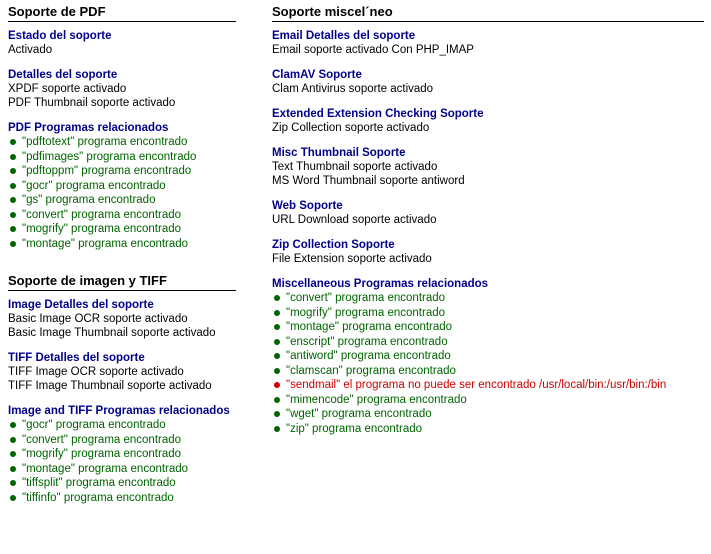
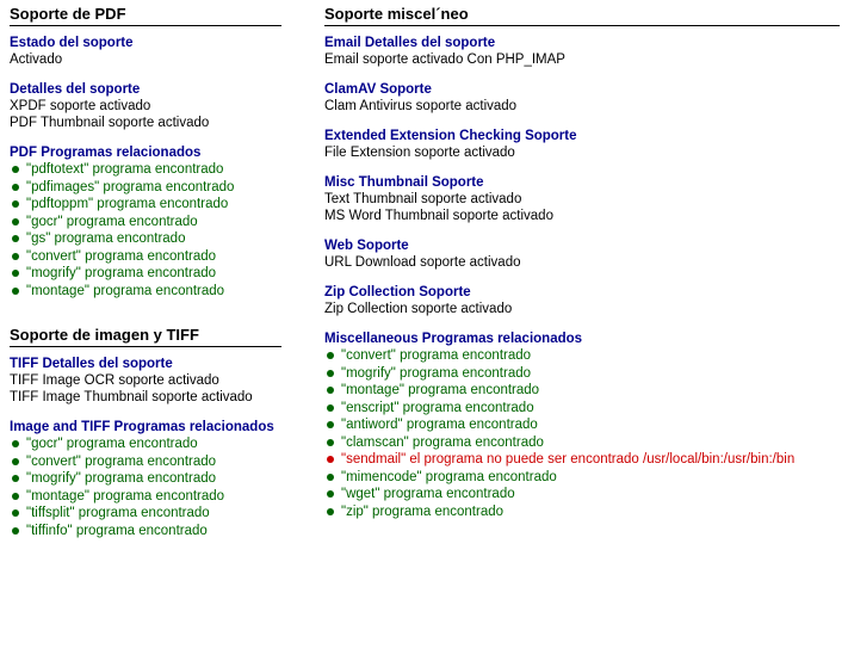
  Soporte de PDF
  Estado del soporte
  Activado
  Detalles del soporte
  XPDF soporte activado
  PDF Thumbnail soporte activado
  PDF Programas relacionados
  "pdftotext" programa encontrado
  "pdfimages" programa encontrado
  "pdftoppm" programa encontrado
  "gocr" programa encontrado
  "gs" programa encontrado
  "convert" programa encontrado
  "mogrify" programa encontrado
  "montage" programa encontrado
  Soporte de imagen y TIFF
- Image Detalles del soporte
- Basic Image OCR soporte activado
- Basic Image Thumbnail soporte activado
  TIFF Detalles del soporte
  TIFF Image OCR soporte activado
  TIFF Image Thumbnail soporte activado
  Image and TIFF Programas relacionados
  "gocr" programa encontrado
  "convert" programa encontrado
  "mogrify" programa encontrado
  "montage" programa encontrado
  "tiffsplit" programa encontrado
  "tiffinfo" programa encontrado
  Soporte miscel´neo
  Email Detalles del soporte
  Email soporte activado Con PHP_IMAP
  ClamAV Soporte
  Clam Antivirus soporte activado
  Extended Extension Checking Soporte
- Zip Collection soporte activado
+ File Extension soporte activado
  Misc Thumbnail Soporte
  Text Thumbnail soporte activado
- MS Word Thumbnail soporte antiword
+ MS Word Thumbnail soporte activado
  Web Soporte
  URL Download soporte activado
  Zip Collection Soporte
- File Extension soporte activado
+ Zip Collection soporte activado
  Miscellaneous Programas relacionados
  "convert" programa encontrado
  "mogrify" programa encontrado
  "montage" programa encontrado
  "enscript" programa encontrado
  "antiword" programa encontrado
  "clamscan" programa encontrado
  "sendmail" el programa no puede ser encontrado /usr/local/bin:/usr/bin:/bin
  "mimencode" programa encontrado
  "wget" programa encontrado
  "zip" programa encontrado
